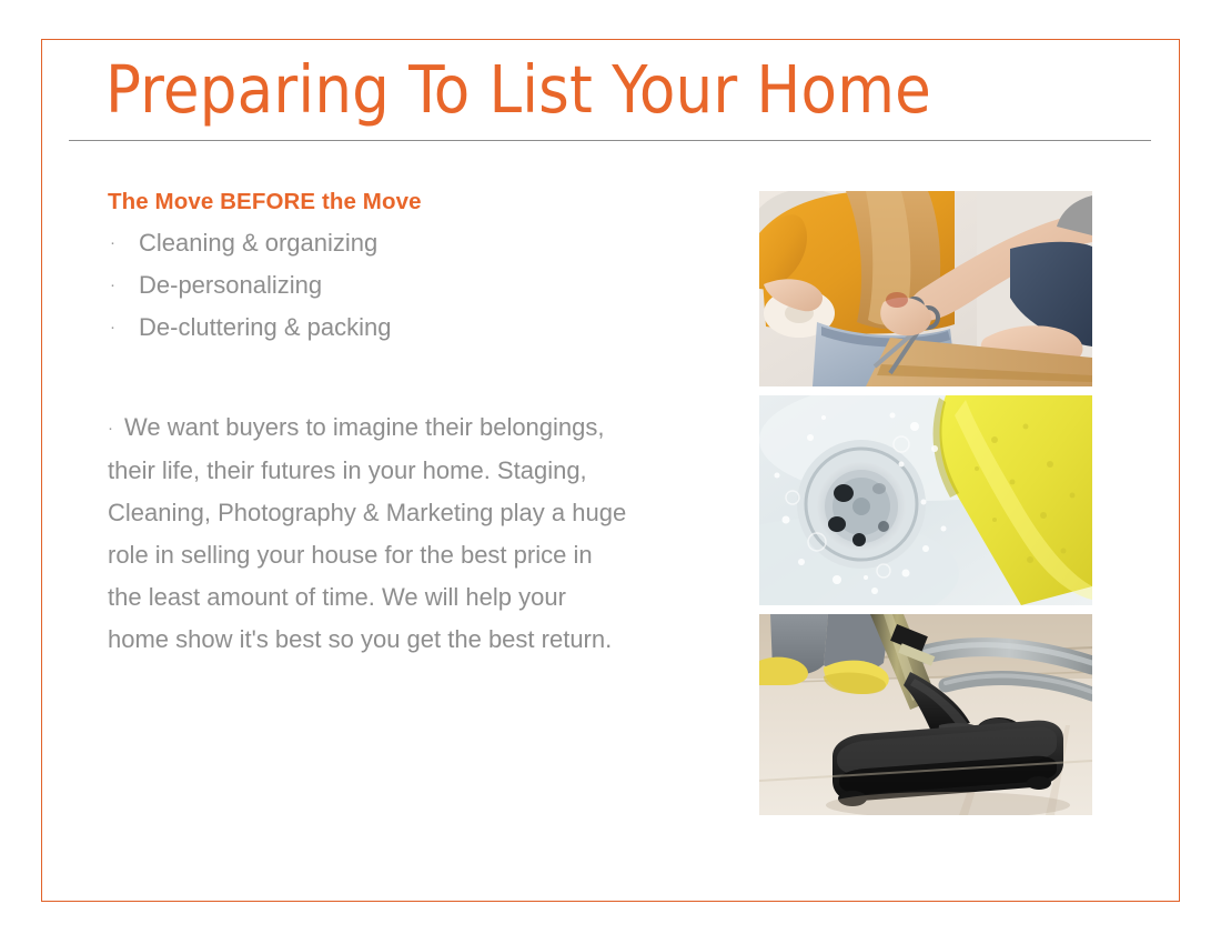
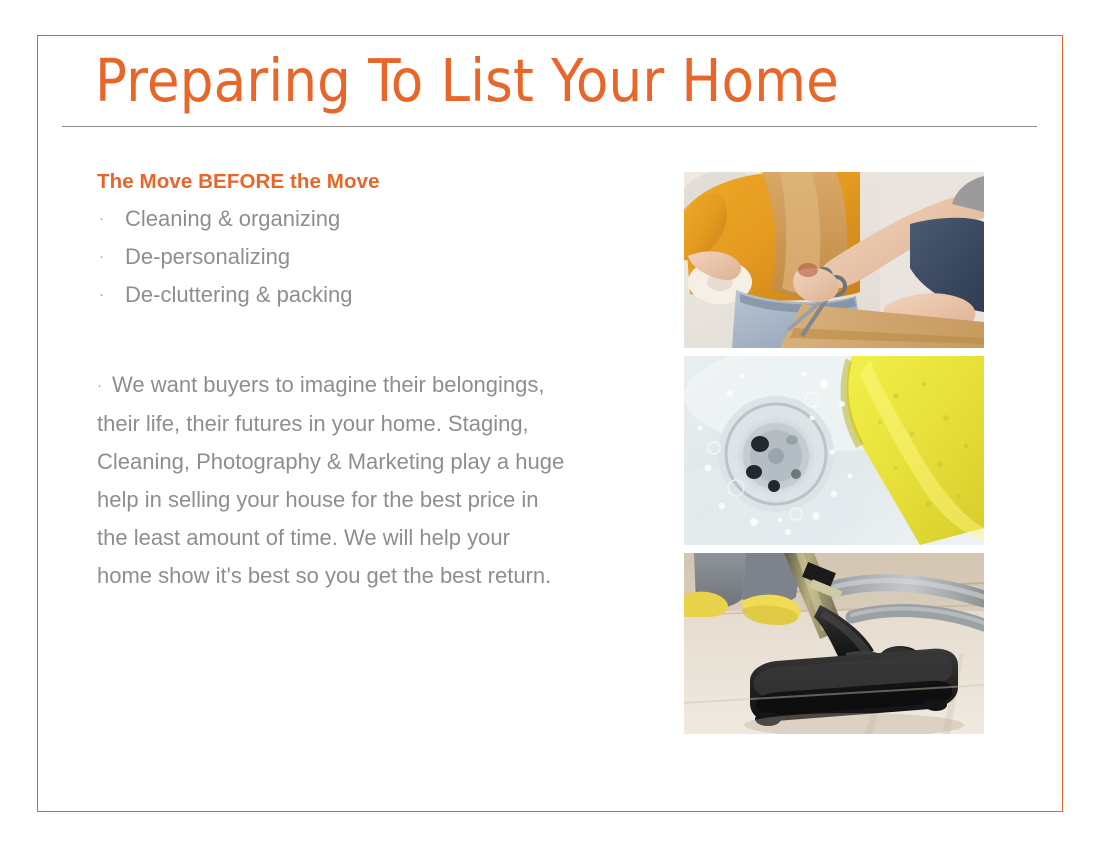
  Preparing To List Your Home
  The Move BEFORE the Move
  ·
  Cleaning & organizing
  ·
  De-personalizing
  ·
  De-cluttering & packing
- · We want buyers to imagine their belongings, their life, their futures in your home. Staging, Cleaning, Photography & Marketing play a huge role in selling your house for the best price in the least amount of time. We will help your home show it's best so you get the best return.
+ · We want buyers to imagine their belongings, their life, their futures in your home. Staging, Cleaning, Photography & Marketing play a huge help in selling your house for the best price in the least amount of time. We will help your home show it's best so you get the best return.
